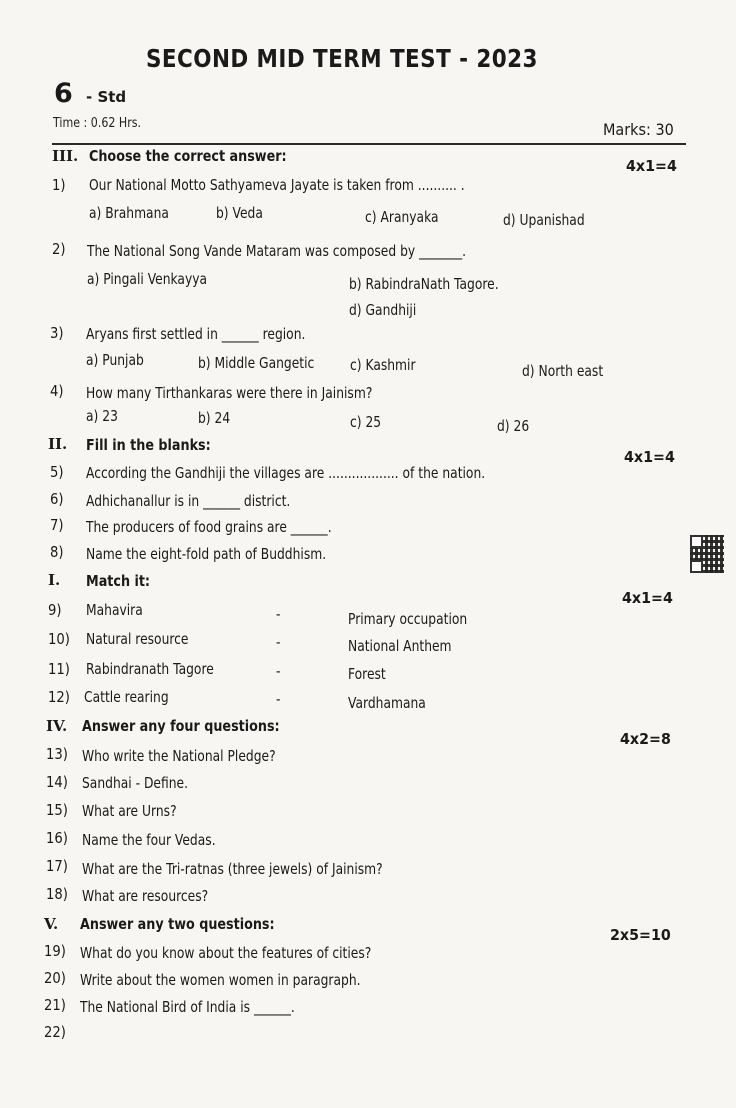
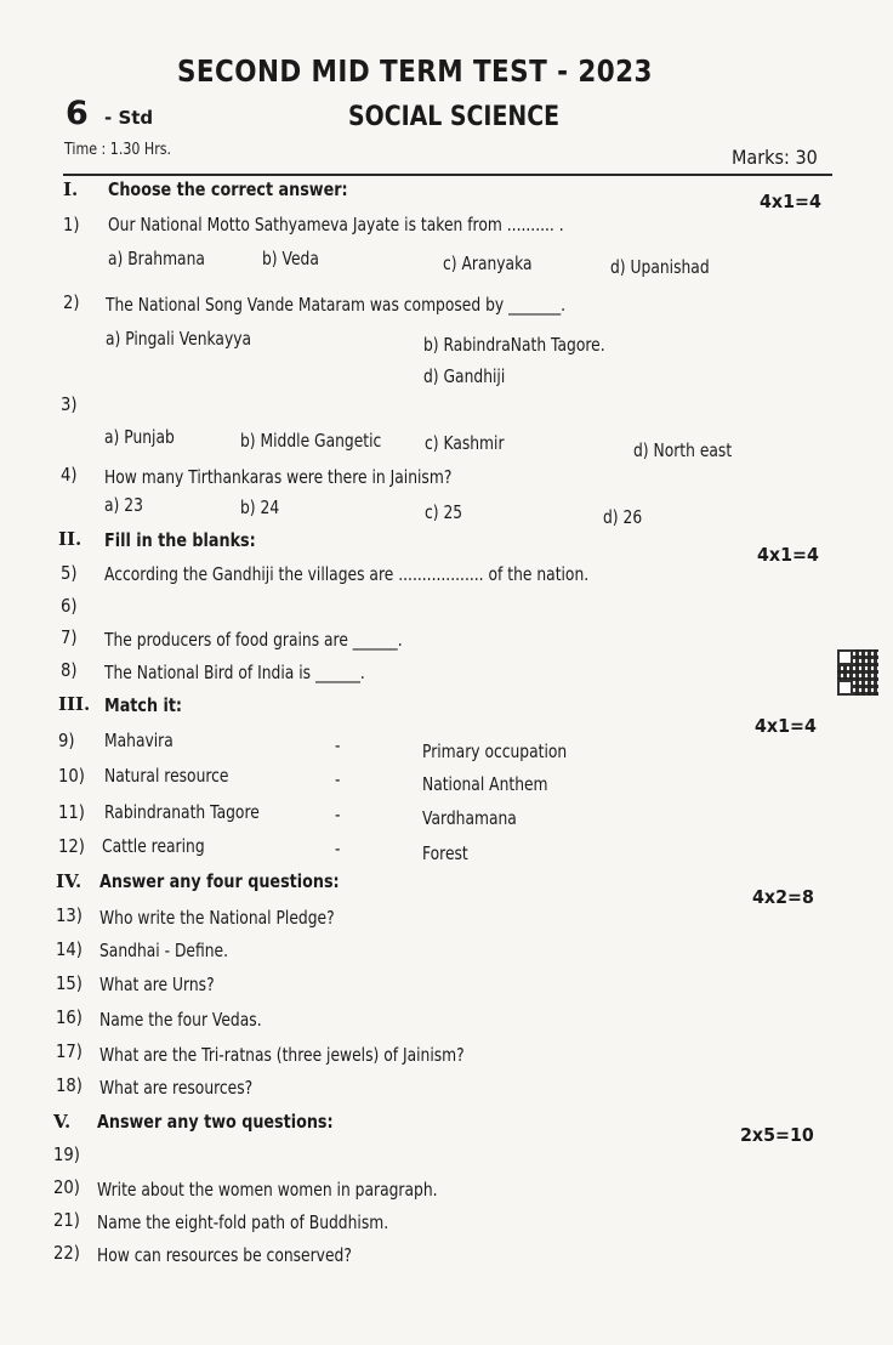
  SECOND MID TERM TEST - 2023
  6
  - Std
+ SOCIAL SCIENCE
- Time : 0.62 Hrs.
+ Time : 1.30 Hrs.
  Marks: 30
- III.
+ I.
  Choose the correct answer:
  4x1=4
  1)
  Our National Motto Sathyameva Jayate is taken from .......... .
  a) Brahmana
  b) Veda
  c) Aranyaka
  d) Upanishad
  2)
  The National Song Vande Mataram was composed by _______.
  a) Pingali Venkayya
  b) RabindraNath Tagore.
  d) Gandhiji
  3)
- Aryans first settled in ______ region.
  a) Punjab
  b) Middle Gangetic
  c) Kashmir
  d) North east
  4)
  How many Tirthankaras were there in Jainism?
  a) 23
  b) 24
  c) 25
  d) 26
  II.
  Fill in the blanks:
  4x1=4
  5)
  According the Gandhiji the villages are .................. of the nation.
  6)
- Adhichanallur is in ______ district.
  7)
  The producers of food grains are ______.
  8)
- Name the eight-fold path of Buddhism.
+ The National Bird of India is ______.
- I.
+ III.
  Match it:
  4x1=4
  9)
  Mahavira
  -
  Primary occupation
  10)
  Natural resource
  -
  National Anthem
  11)
  Rabindranath Tagore
  -
- Forest
+ Vardhamana
  12)
  Cattle rearing
  -
- Vardhamana
+ Forest
  IV.
  Answer any four questions:
  4x2=8
  13)
  Who write the National Pledge?
  14)
  Sandhai - Define.
  15)
  What are Urns?
  16)
  Name the four Vedas.
  17)
  What are the Tri-ratnas (three jewels) of Jainism?
  18)
  What are resources?
  V.
  Answer any two questions:
  2x5=10
  19)
- What do you know about the features of cities?
  20)
  Write about the women women in paragraph.
  21)
- The National Bird of India is ______.
+ Name the eight-fold path of Buddhism.
  22)
+ How can resources be conserved?
